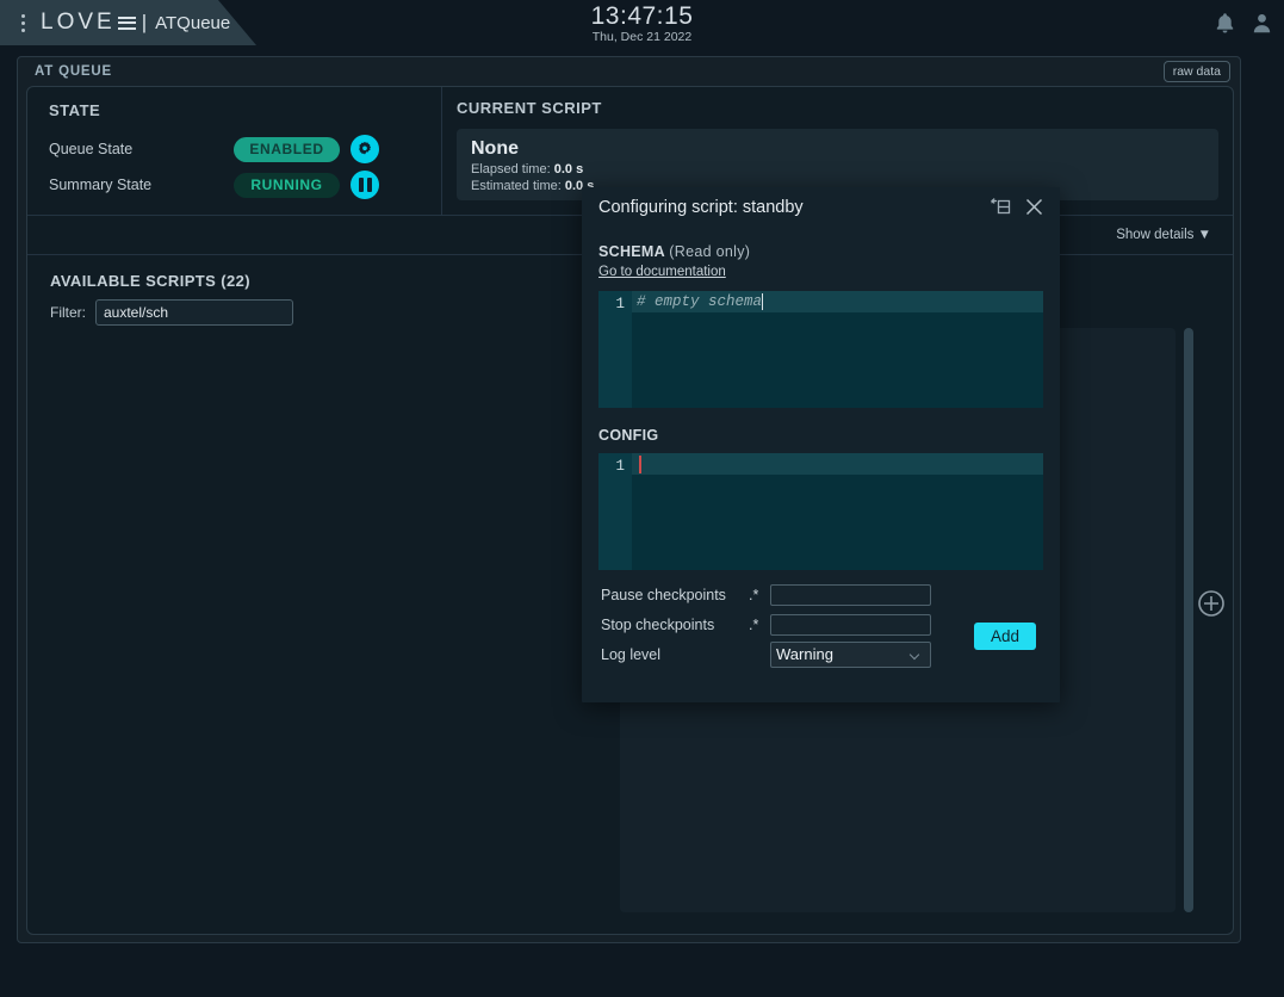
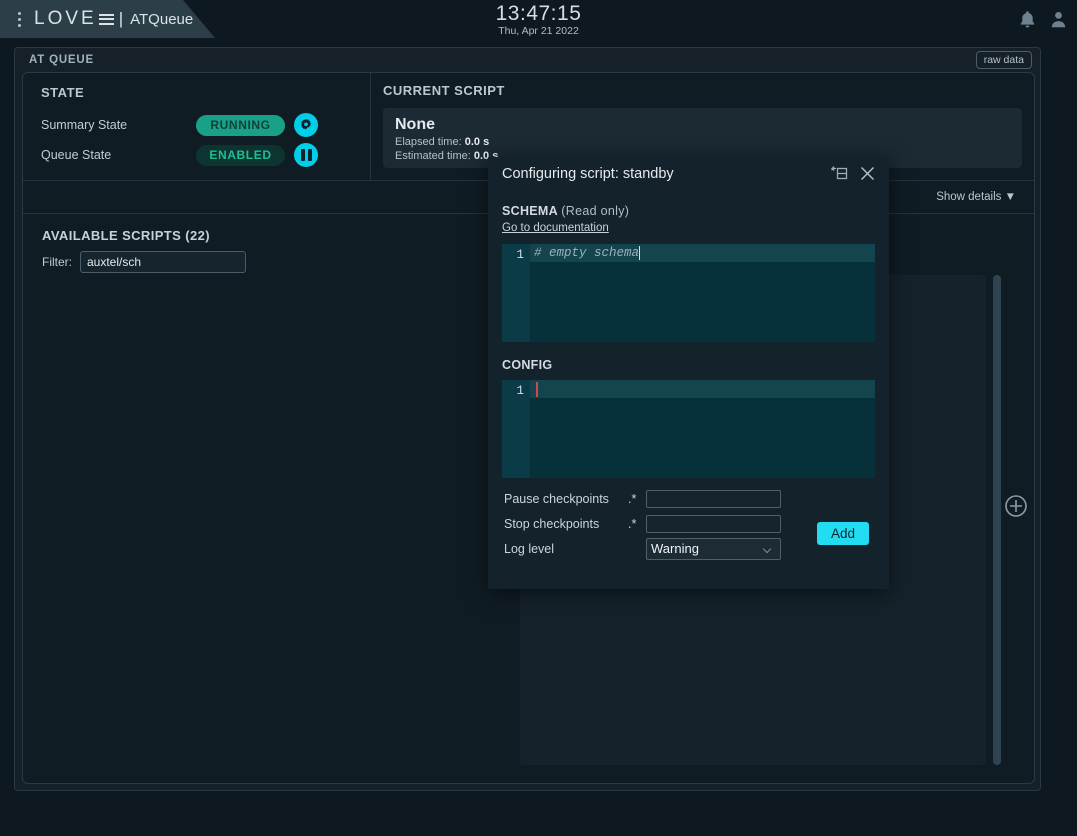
  LOVE
  |
  ATQueue
  13:47:15
- Thu, Dec 21 2022
+ Thu, Apr 21 2022
  AT QUEUE
  raw data
  STATE
- Queue State
+ Summary State
- ENABLED
+ RUNNING
- Summary State
+ Queue State
- RUNNING
+ ENABLED
  CURRENT SCRIPT
  None
  Elapsed time: 0.0 s
  Estimated time: 0.0 s
  Show details ▼
  AVAILABLE SCRIPTS (22)
  Filter:
  auxtel/sch
  Configuring script: standby
  SCHEMA (Read only)
  Go to documentation
  1
  # empty schema
  CONFIG
  1
  Pause checkpoints
  .*
  Stop checkpoints
  .*
  Log level
  Warning
  Add
